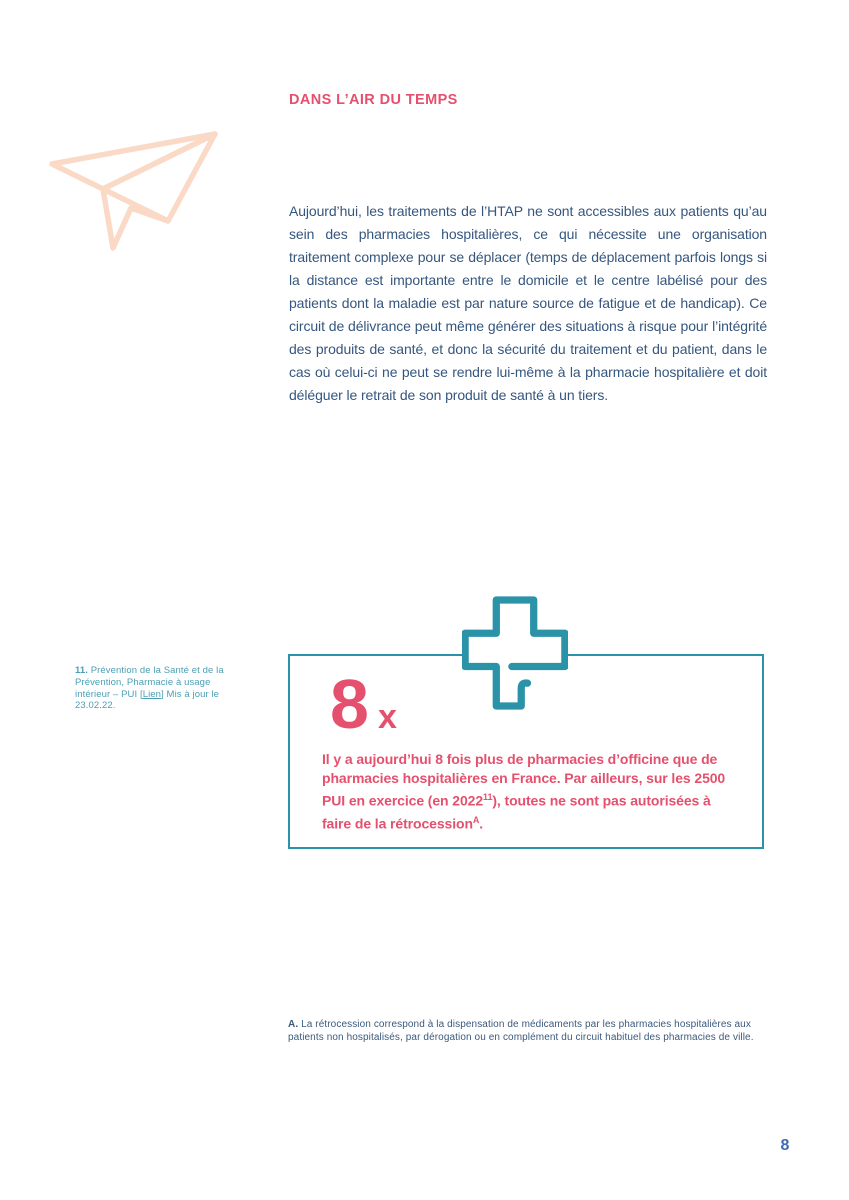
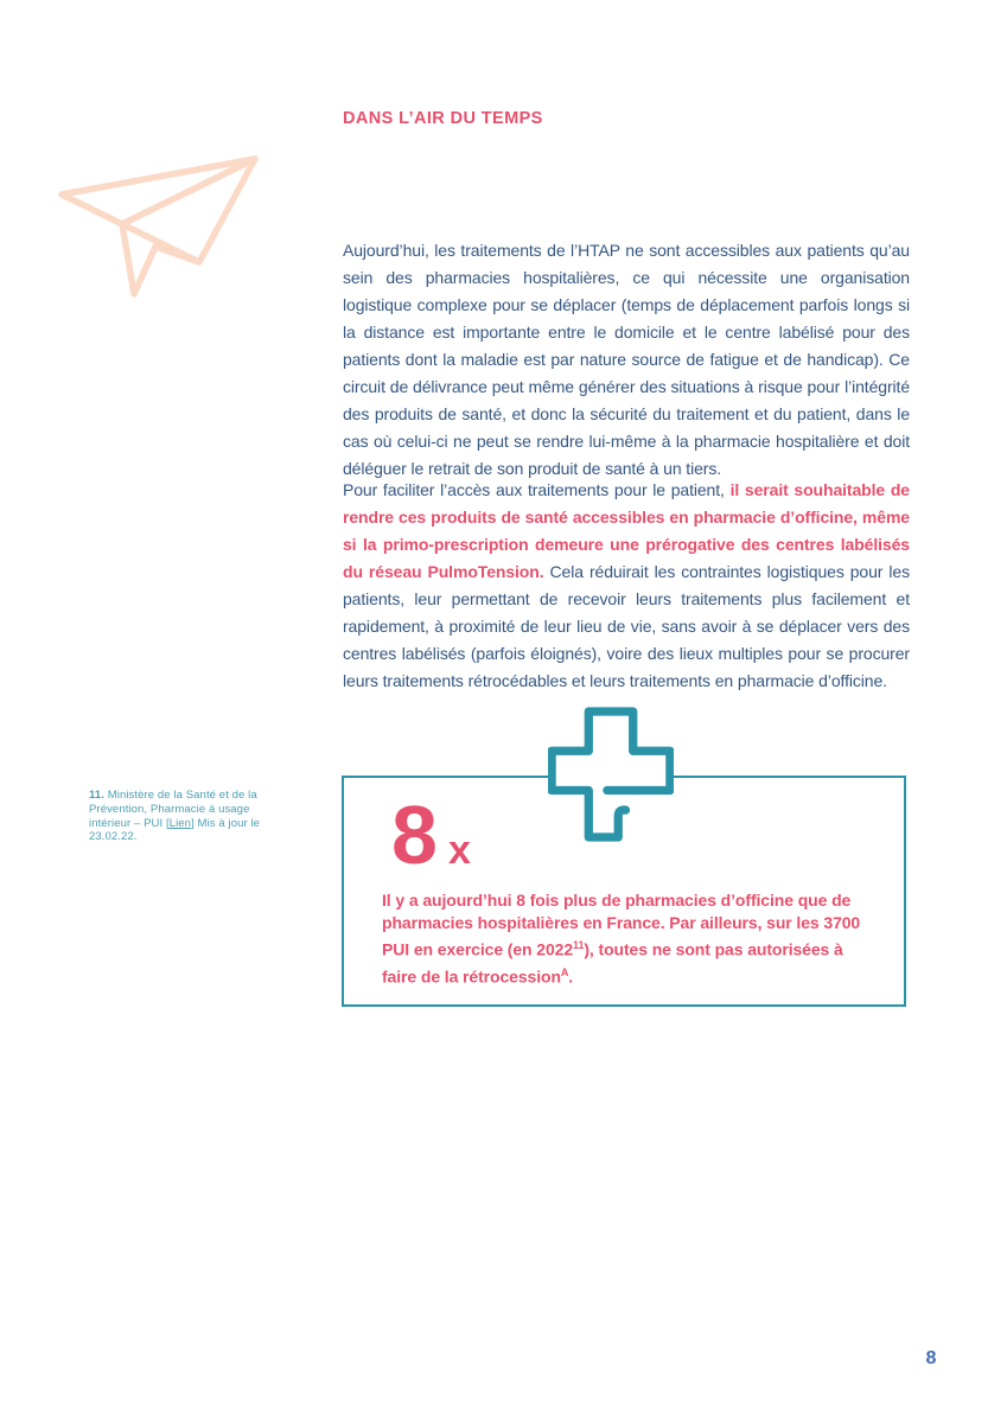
  DANS L’AIR DU TEMPS
- Aujourd’hui, les traitements de l’HTAP ne sont accessibles aux patients qu’au sein des pharmacies hospitalières, ce qui nécessite une organisation traitement complexe pour se déplacer (temps de déplacement parfois longs si la distance est importante entre le domicile et le centre labélisé pour des patients dont la maladie est par nature source de fatigue et de handicap). Ce circuit de délivrance peut même générer des situations à risque pour l’intégrité des produits de santé, et donc la sécurité du traitement et du patient, dans le cas où celui-ci ne peut se rendre lui-même à la pharmacie hospitalière et doit déléguer le retrait de son produit de santé à un tiers.
+ Aujourd’hui, les traitements de l’HTAP ne sont accessibles aux patients qu’au sein des pharmacies hospitalières, ce qui nécessite une organisation logistique complexe pour se déplacer (temps de déplacement parfois longs si la distance est importante entre le domicile et le centre labélisé pour des patients dont la maladie est par nature source de fatigue et de handicap). Ce circuit de délivrance peut même générer des situations à risque pour l’intégrité des produits de santé, et donc la sécurité du traitement et du patient, dans le cas où celui-ci ne peut se rendre lui-même à la pharmacie hospitalière et doit déléguer le retrait de son produit de santé à un tiers.
+ Pour faciliter l’accès aux traitements pour le patient, il serait souhaitable de rendre ces produits de santé accessibles en pharmacie d’officine, même si la primo-prescription demeure une prérogative des centres labélisés du réseau PulmoTension. Cela réduirait les contraintes logistiques pour les patients, leur permettant de recevoir leurs traitements plus facilement et rapidement, à proximité de leur lieu de vie, sans avoir à se déplacer vers des centres labélisés (parfois éloignés), voire des lieux multiples pour se procurer leurs traitements rétrocédables et leurs traitements en pharmacie d’officine.
- 11. Prévention de la Santé et de la Prévention, Pharmacie à usage intérieur – PUI [Lien] Mis à jour le 23.02.22.
+ 11. Ministère de la Santé et de la Prévention, Pharmacie à usage intérieur – PUI [Lien] Mis à jour le 23.02.22.
  8
  x
- Il y a aujourd’hui 8 fois plus de pharmacies d’officine que de pharmacies hospitalières en France. Par ailleurs, sur les 2500 PUI en exercice (en 202211), toutes ne sont pas autorisées à faire de la rétrocessionA.
+ Il y a aujourd’hui 8 fois plus de pharmacies d’officine que de pharmacies hospitalières en France. Par ailleurs, sur les 3700 PUI en exercice (en 202211), toutes ne sont pas autorisées à faire de la rétrocessionA.
- A. La rétrocession correspond à la dispensation de médicaments par les pharmacies hospitalières aux patients non hospitalisés, par dérogation ou en complément du circuit habituel des pharmacies de ville.
  8
